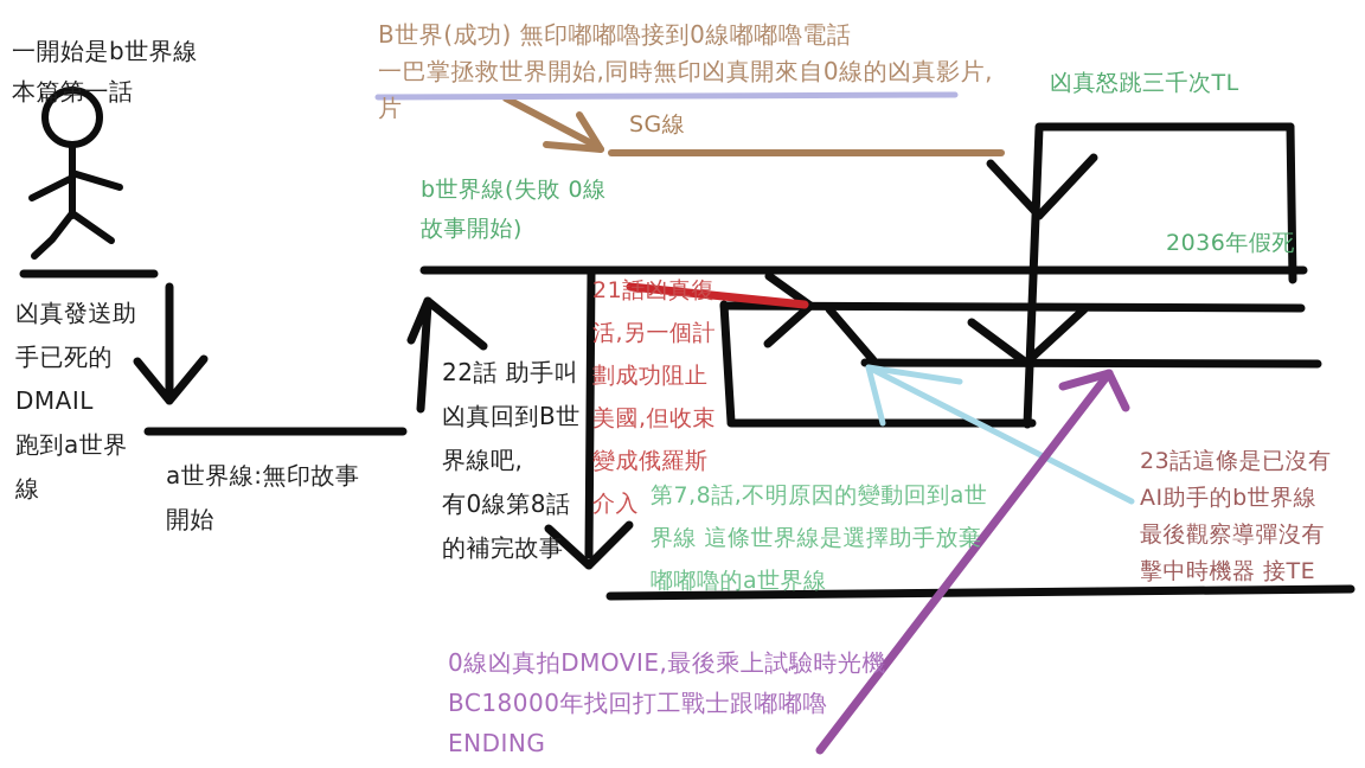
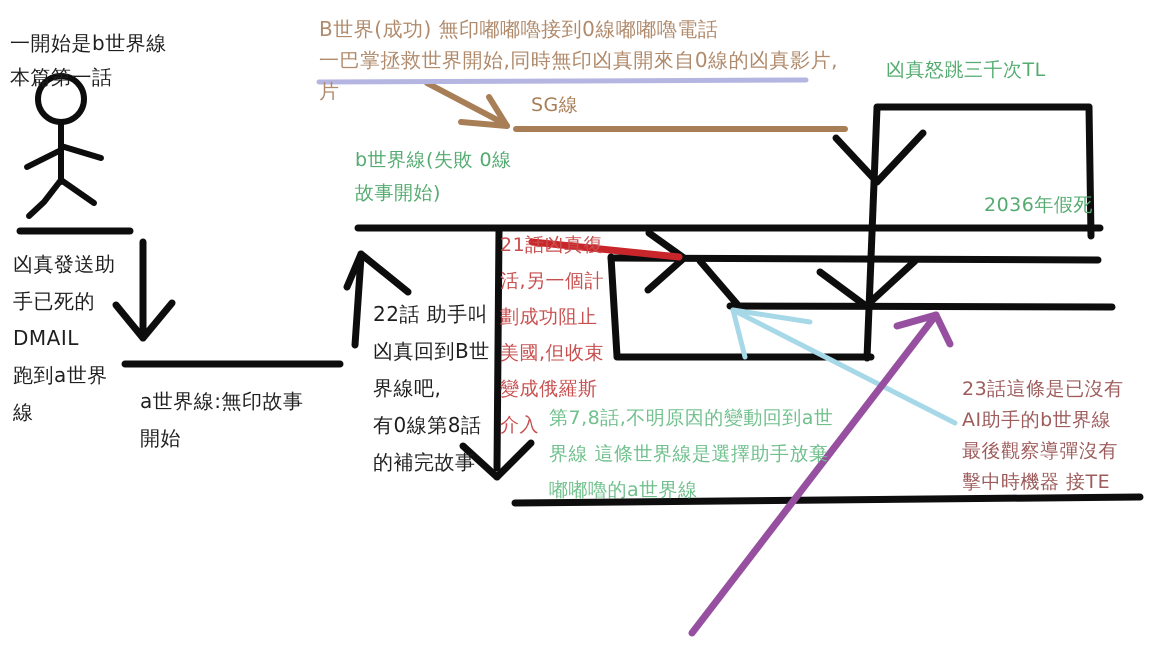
  一開始是b世界線
  本篇第一話
  B世界(成功) 無印嘟嘟嚕接到0線嘟嘟嚕電話
  一巴掌拯救世界開始,同時無印凶真開來自0線的凶真影片,
  片
  SG線
  凶真怒跳三千次TL
  b世界線(失敗 0線
  故事開始)
  2036年假死
  凶真發送助
  手已死的
  DMAIL
  跑到a世界
  線
  a世界線:無印故事
  開始
  22話 助手叫
  凶真回到B世
  界線吧,
  有0線第8話
  的補完故事
  21話凶真復
  活,另一個計
  劃成功阻止
  美國,但收束
  變成俄羅斯
  介入
  第7,8話,不明原因的變動回到a世
  界線 這條世界線是選擇助手放棄
  嘟嘟嚕的a世界線
  23話這條是已沒有
  AI助手的b世界線
  最後觀察導彈沒有
  擊中時機器 接TE
- 0線凶真拍DMOVIE,最後乘上試驗時光機
- BC18000年找回打工戰士跟嘟嘟嚕
- ENDING
